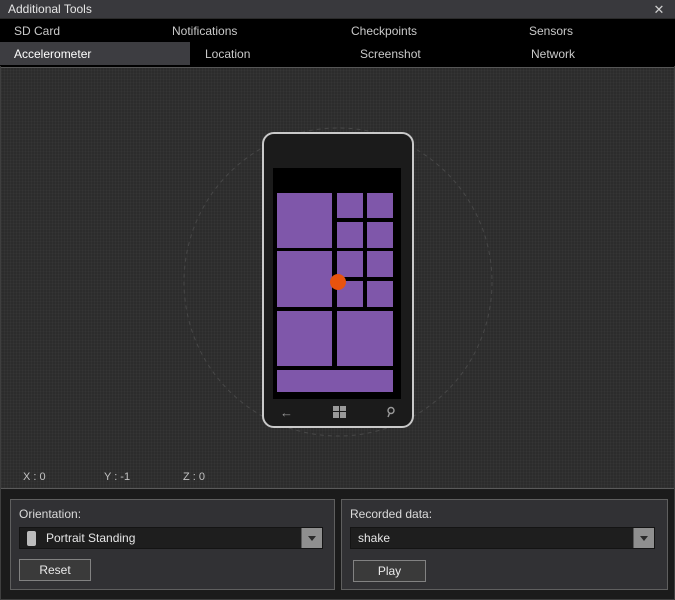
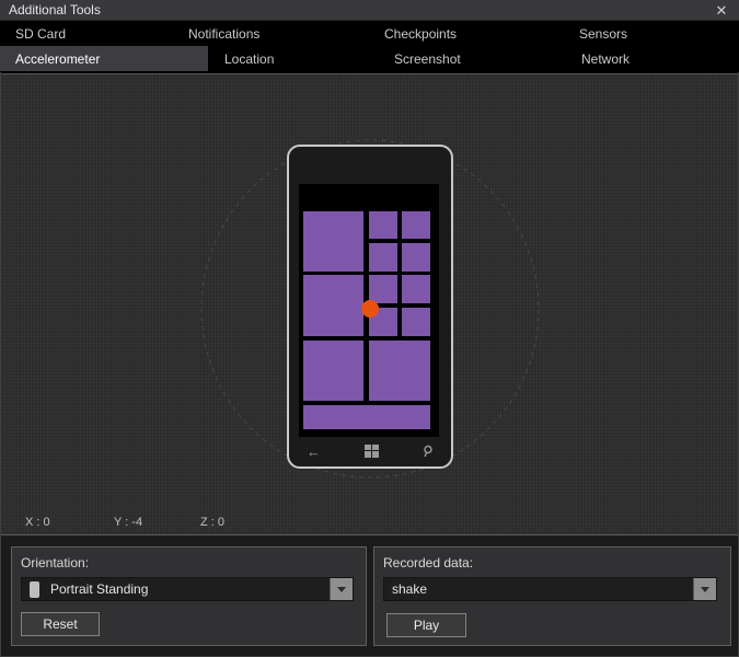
  Additional Tools
  ✕
  SD Card
  Notifications
  Checkpoints
  Sensors
  Accelerometer
  Location
  Screenshot
  Network
  ←
  X : 0
- Y : -1
+ Y : -4
  Z : 0
  Orientation:
  Portrait Standing
  Reset
  Recorded data:
  shake
  Play
